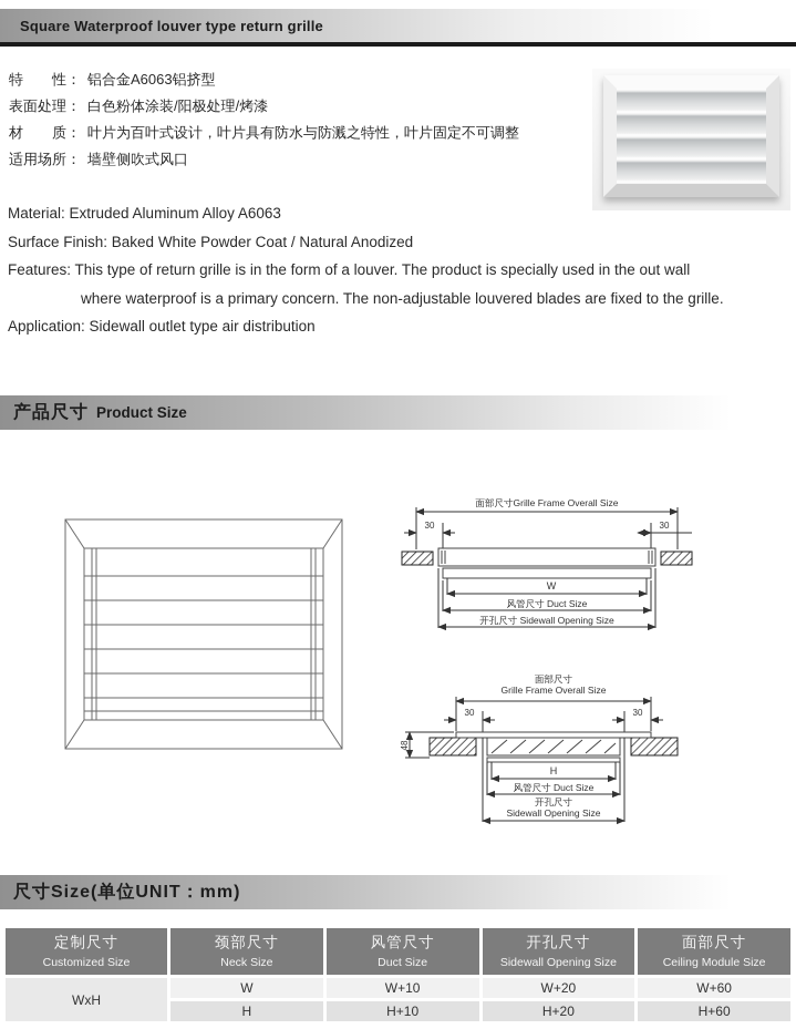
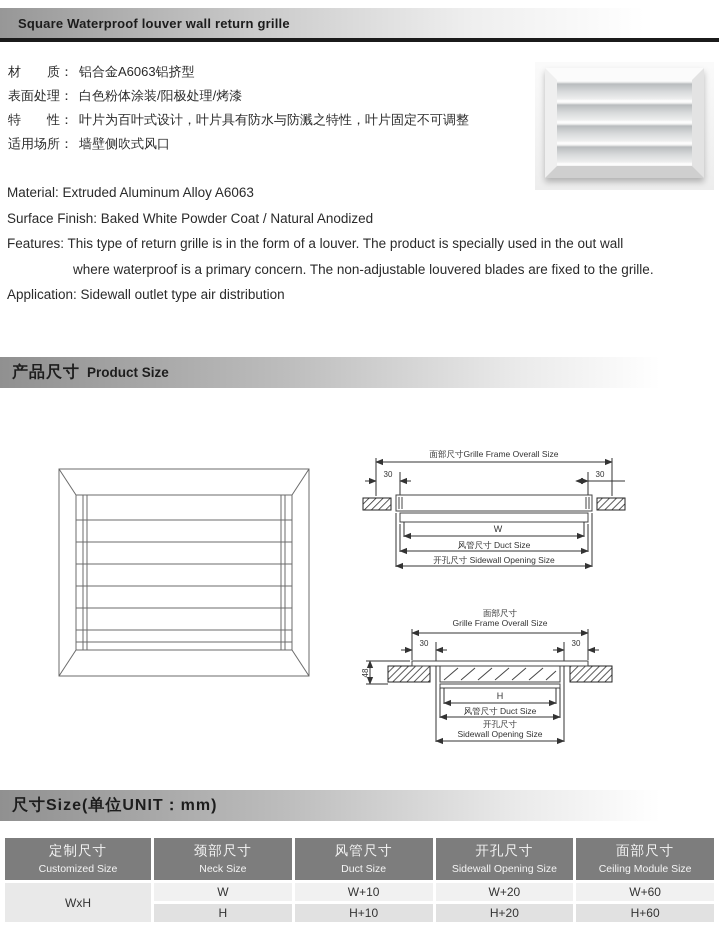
- Square Waterproof louver type return grille
+ Square Waterproof louver wall return grille
- 特 性：
+ 材 质：
  铝合金A6063铝挤型
  表面处理：
  白色粉体涂装/阳极处理/烤漆
- 材 质：
+ 特 性：
  叶片为百叶式设计，叶片具有防水与防溅之特性，叶片固定不可调整
  适用场所：
  墙壁侧吹式风口
  Material: Extruded Aluminum Alloy A6063
  Surface Finish: Baked White Powder Coat / Natural Anodized
  Features: This type of return grille is in the form of a louver. The product is specially used in the out wall
  where waterproof is a primary concern. The non-adjustable louvered blades are fixed to the grille.
  Application: Sidewall outlet type air distribution
  产品尺寸
  Product Size
  面部尺寸Grille Frame Overall Size
  30
  30
  W
  风管尺寸 Duct Size
  开孔尺寸 Sidewall Opening Size
  面部尺寸
  Grille Frame Overall Size
  30
  30
  H
  风管尺寸 Duct Size
  开孔尺寸
  Sidewall Opening Size
  尺寸Size(单位UNIT：mm)
  定制尺寸
  Customized Size
  颈部尺寸
  Neck Size
  风管尺寸
  Duct Size
  开孔尺寸
  Sidewall Opening Size
  面部尺寸
  Ceiling Module Size
  WxH
  W
  W+10
  W+20
  W+60
  H
  H+10
  H+20
  H+60
